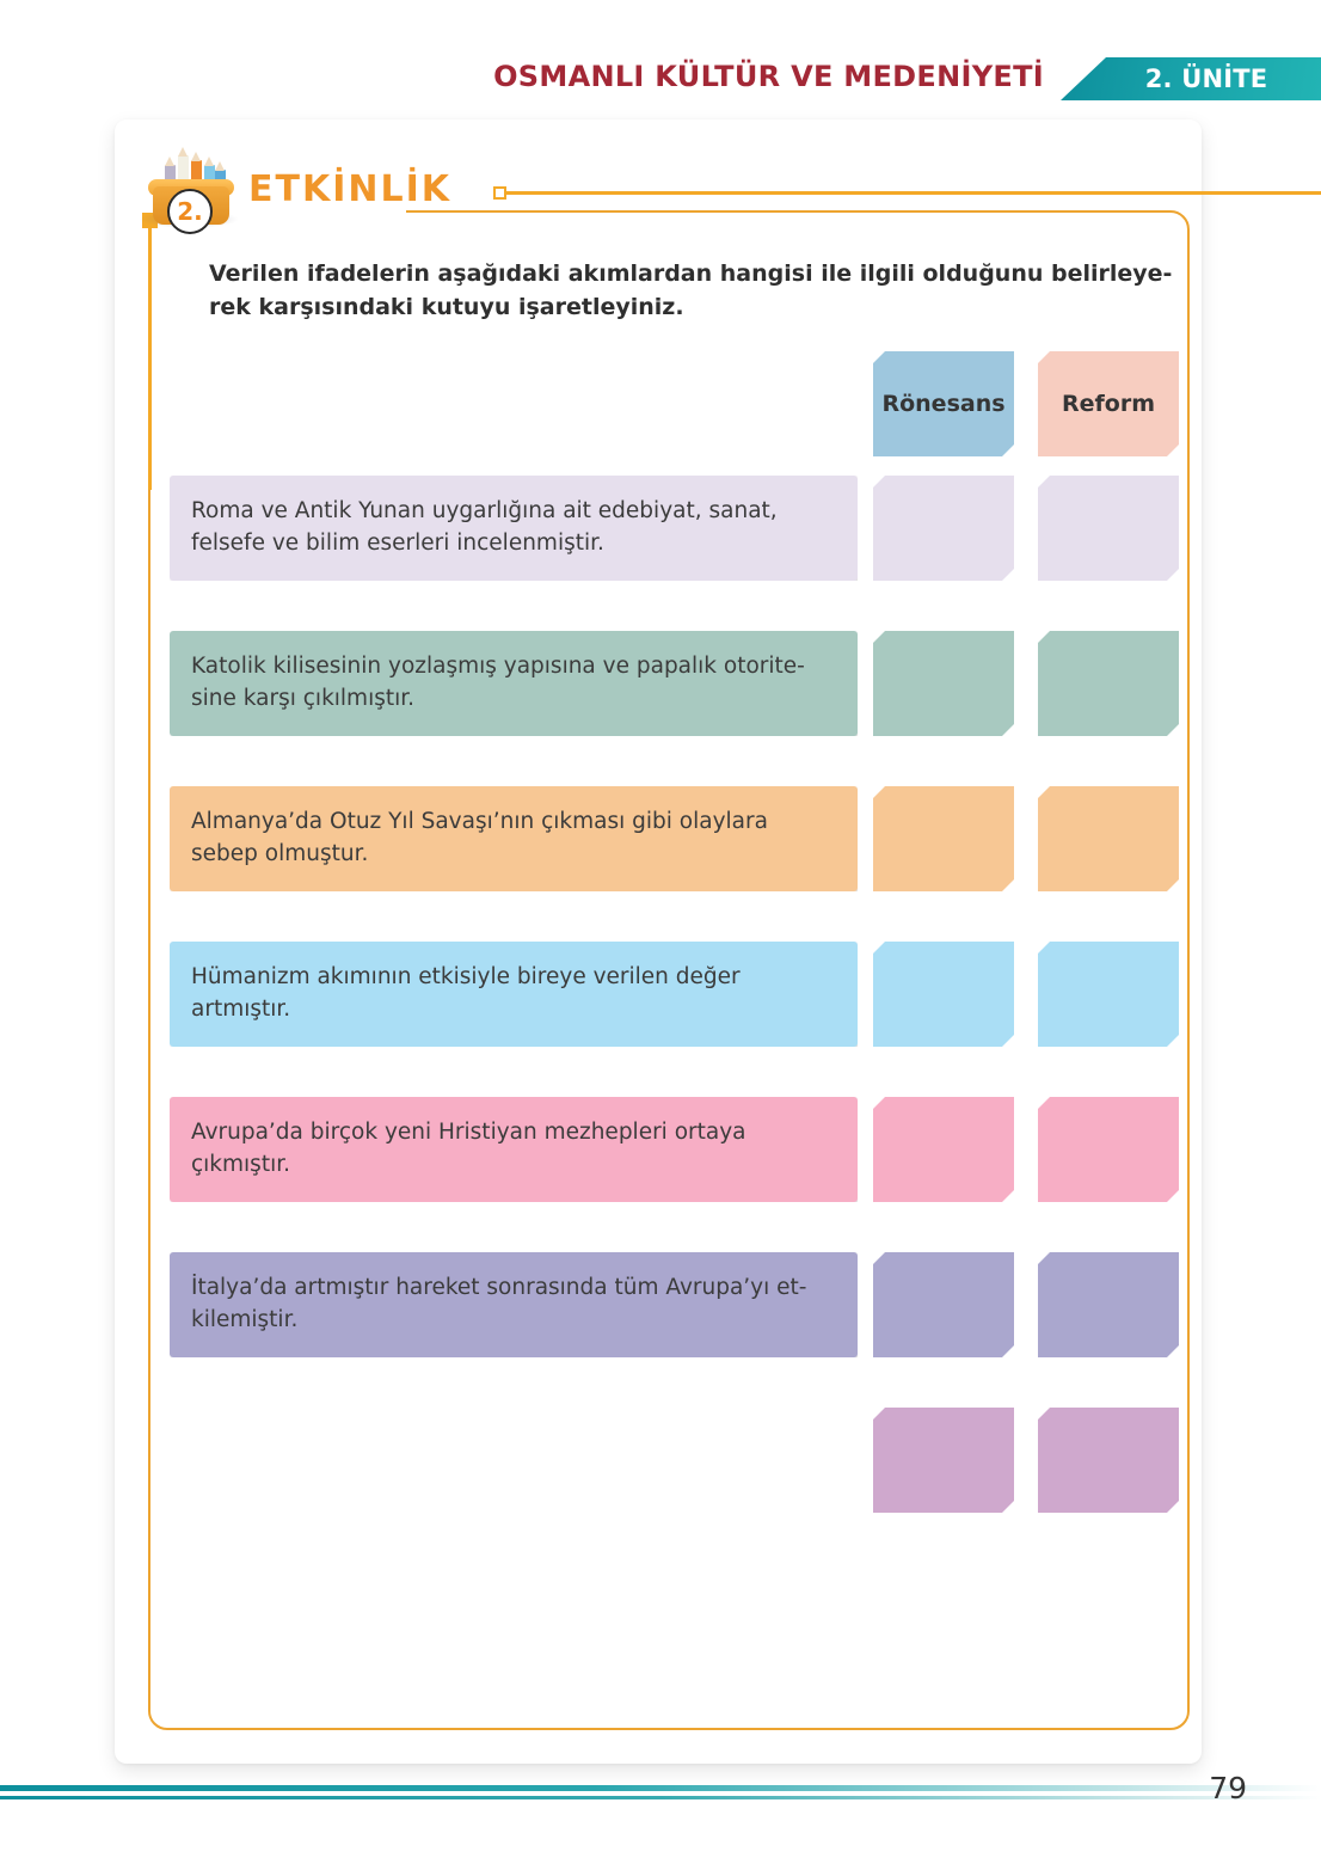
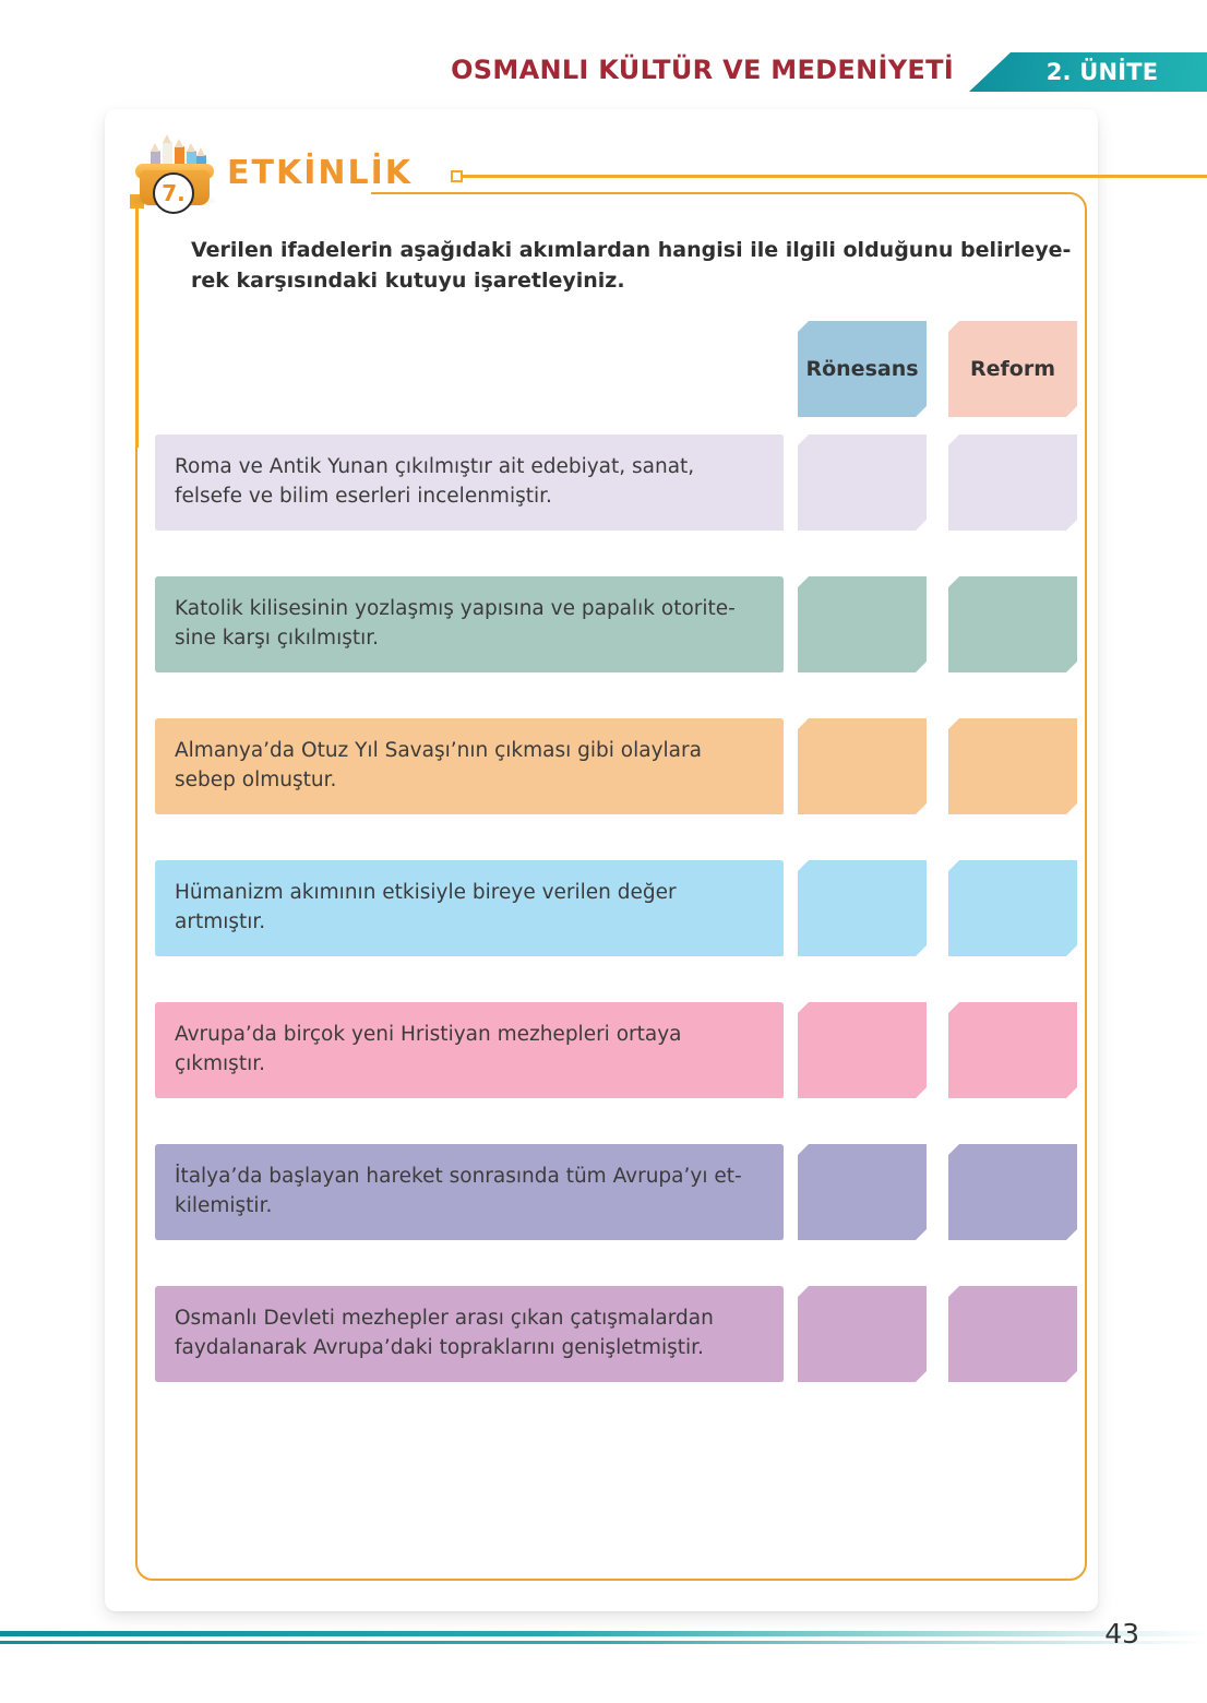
  OSMANLI KÜLTÜR VE MEDENİYETİ
  2. ÜNİTE
- 2.
+ 7.
  ETKİNLİK
  Verilen ifadelerin aşağıdaki akımlardan hangisi ile ilgili olduğunu belirleye-rek karşısındaki kutuyu işaretleyiniz.
  Rönesans
  Reform
- Roma ve Antik Yunan uygarlığına ait edebiyat, sanat, felsefe ve bilim eserleri incelenmiştir.
+ Roma ve Antik Yunan çıkılmıştır ait edebiyat, sanat, felsefe ve bilim eserleri incelenmiştir.
  Katolik kilisesinin yozlaşmış yapısına ve papalık otorite-sine karşı çıkılmıştır.
  Almanya’da Otuz Yıl Savaşı’nın çıkması gibi olaylara sebep olmuştur.
  Hümanizm akımının etkisiyle bireye verilen değer artmıştır.
  Avrupa’da birçok yeni Hristiyan mezhepleri ortaya çıkmıştır.
- İtalya’da artmıştır hareket sonrasında tüm Avrupa’yı et-kilemiştir.
+ İtalya’da başlayan hareket sonrasında tüm Avrupa’yı et-kilemiştir.
+ Osmanlı Devleti mezhepler arası çıkan çatışmalardan faydalanarak Avrupa’daki topraklarını genişletmiştir.
- 79
+ 43
